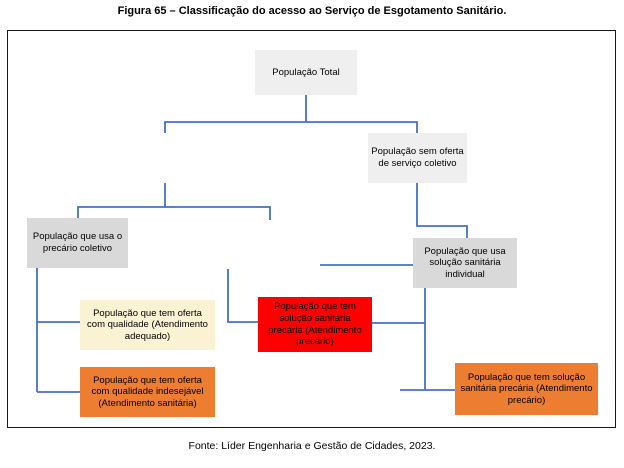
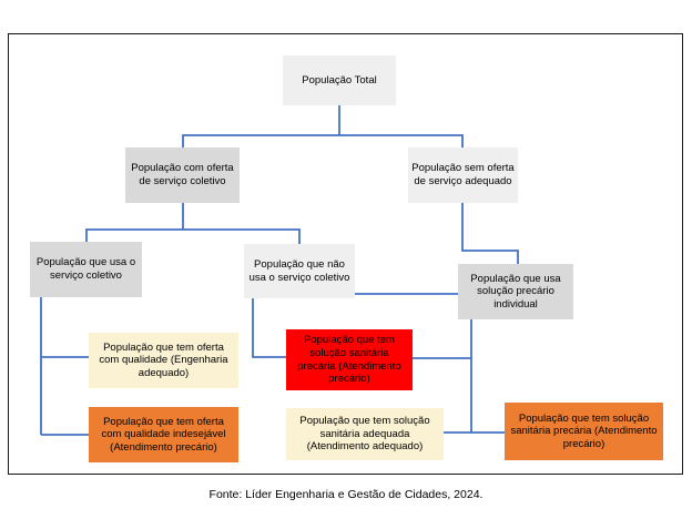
- Figura 65 – Classificação do acesso ao Serviço de Esgotamento Sanitário.
  População Total
+ População com oferta de serviço coletivo
- População sem oferta de serviço coletivo
+ População sem oferta de serviço adequado
- População que usa o precário coletivo
+ População que usa o serviço coletivo
+ População que não usa o serviço coletivo
- População que usa solução sanitária individual
+ População que usa solução precário individual
- População que tem oferta com qualidade (Atendimento adequado)
+ População que tem oferta com qualidade (Engenharia adequado)
  População que tem solução sanitária precária (Atendimento precário)
- População que tem oferta com qualidade indesejável (Atendimento sanitária)
+ População que tem oferta com qualidade indesejável (Atendimento precário)
+ População que tem solução sanitária adequada (Atendimento adequado)
  População que tem solução sanitária precária (Atendimento precário)
- Fonte: Líder Engenharia e Gestão de Cidades, 2023.
+ Fonte: Líder Engenharia e Gestão de Cidades, 2024.
